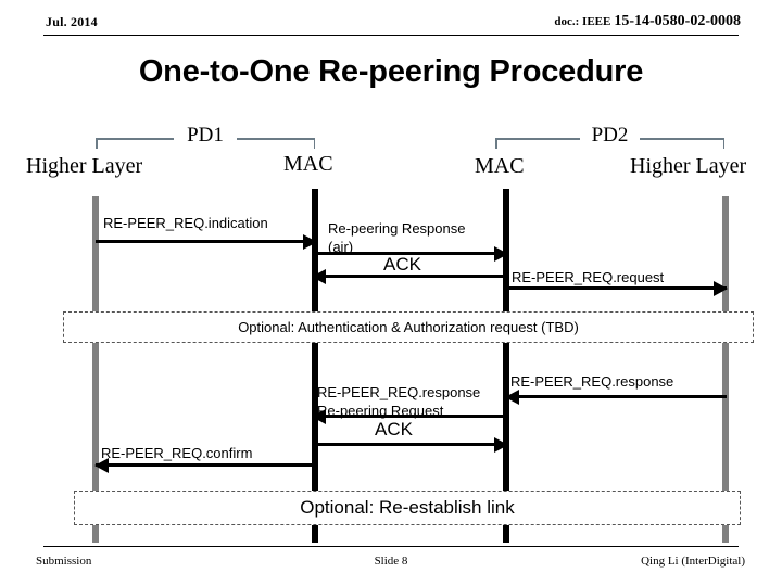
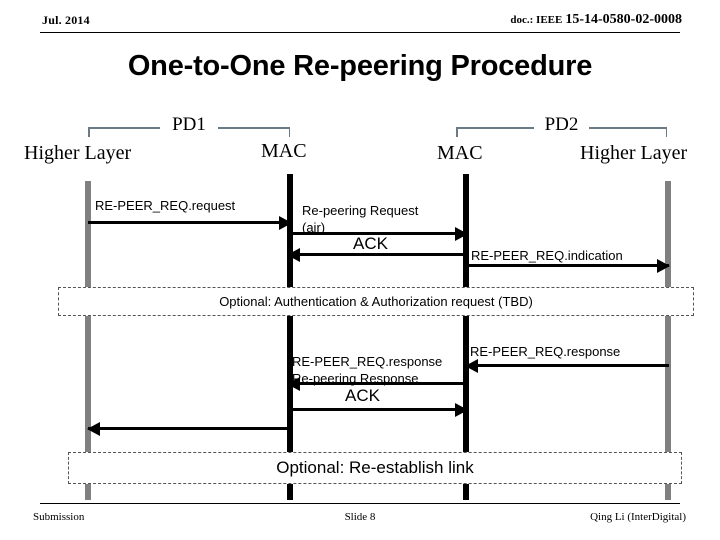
  Jul. 2014
  doc.: IEEE 15-14-0580-02-0008
  One-to-One Re-peering Procedure
  PD1
  PD2
  Higher Layer
  MAC
  MAC
  Higher Layer
- RE-PEER_REQ.indication
+ RE-PEER_REQ.request
- Re-peering Response
+ Re-peering Request
  (air)
  ACK
- RE-PEER_REQ.request
+ RE-PEER_REQ.indication
  Optional: Authentication & Authorization request (TBD)
  RE-PEER_REQ.response
  RE-PEER_REQ.response
- Re-peering Request
+ Re-peering Response
  ACK
- RE-PEER_REQ.confirm
  Optional: Re-establish link
  Submission
  Slide 8
  Qing Li (InterDigital)
